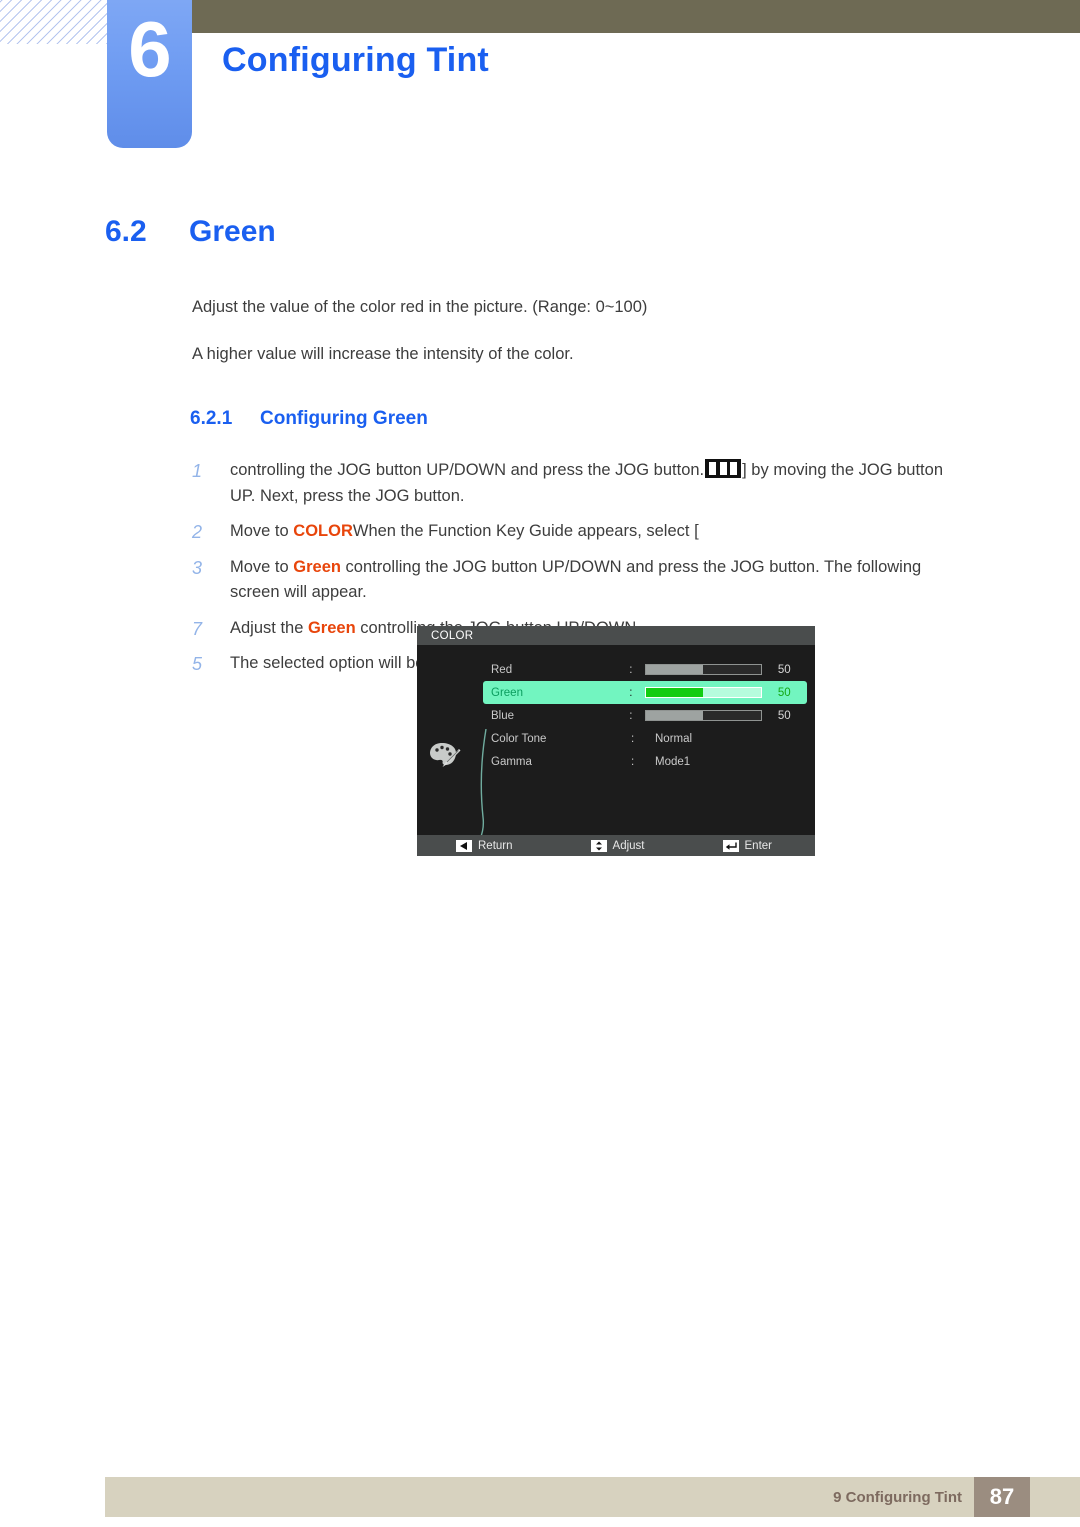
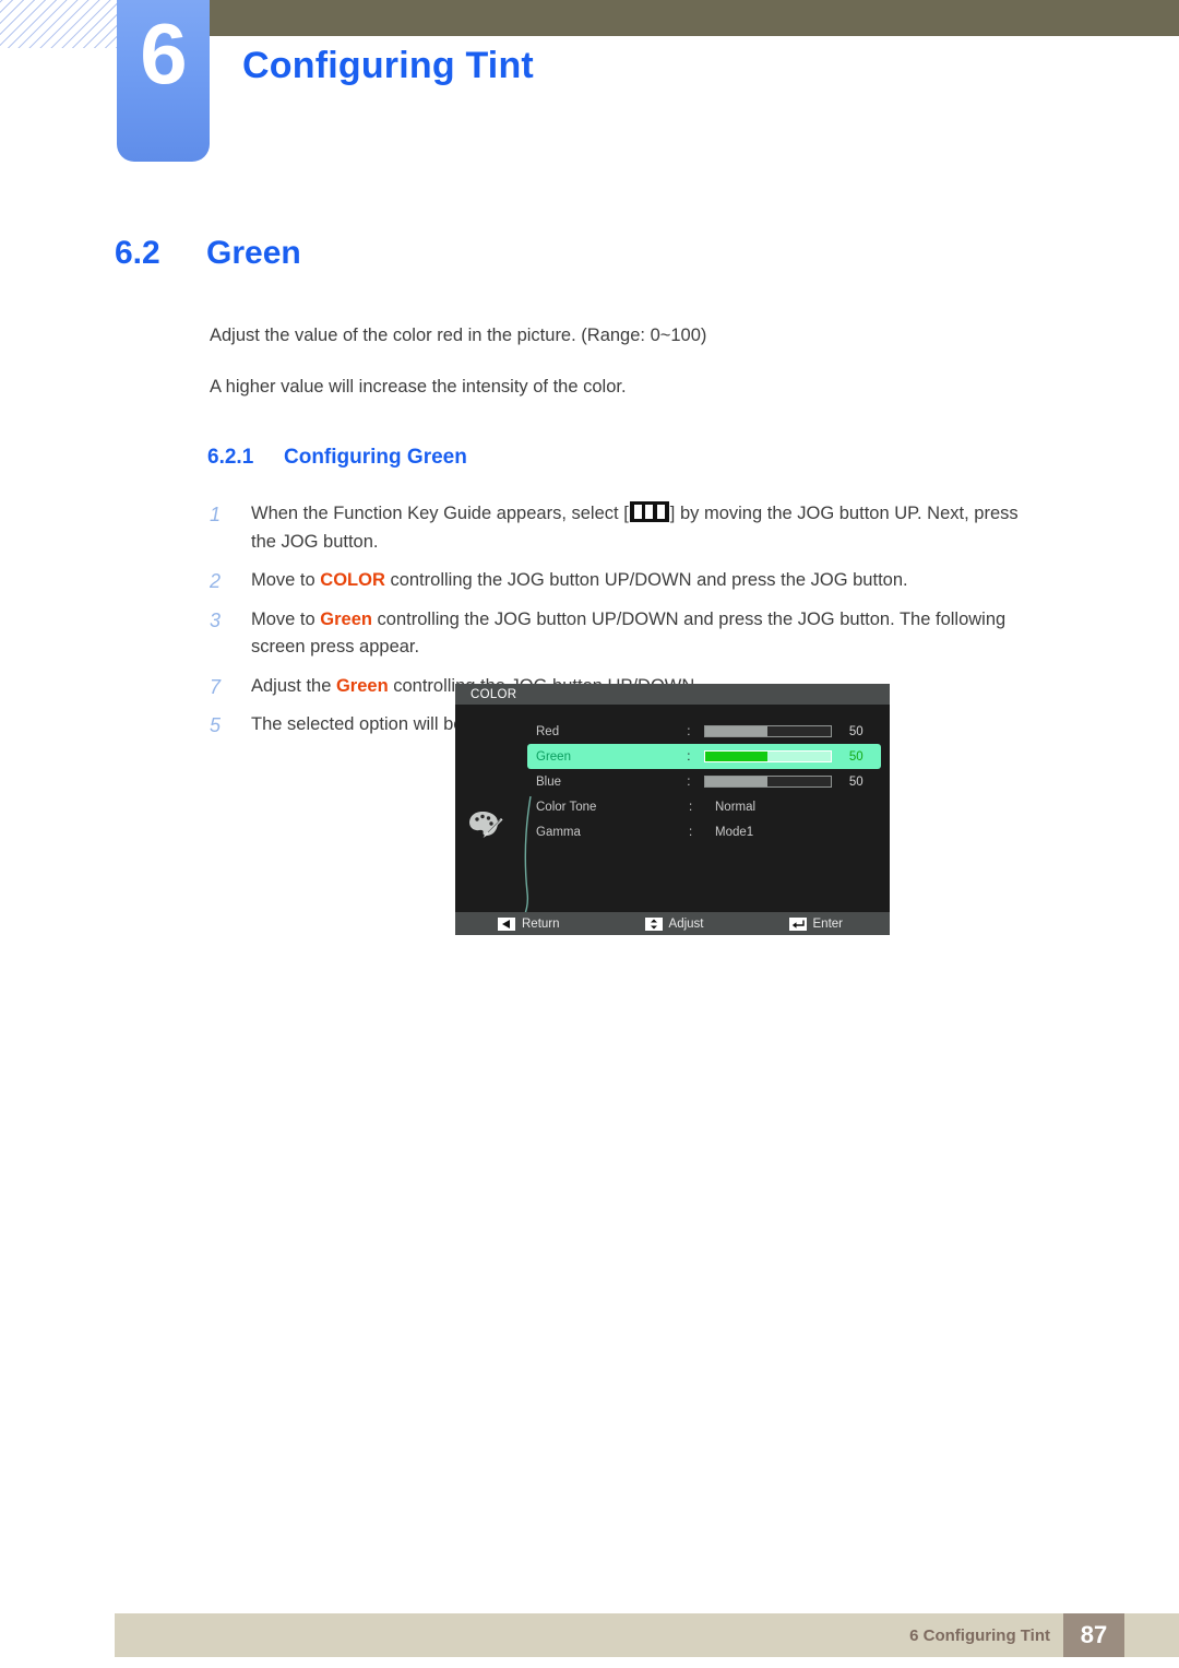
  6
  Configuring Tint
  6.2 Green
  Adjust the value of the color red in the picture. (Range: 0~100)
  A higher value will increase the intensity of the color.
  6.2.1 Configuring Green
  1
- controlling the JOG button UP/DOWN and press the JOG button. ] by moving the JOG button UP. Next, press the JOG button.
+ When the Function Key Guide appears, select [ ] by moving the JOG button UP. Next, press the JOG button.
  2
- Move to COLORWhen the Function Key Guide appears, select [
+ Move to COLOR controlling the JOG button UP/DOWN and press the JOG button.
  3
- Move to Green controlling the JOG button UP/DOWN and press the JOG button. The following screen will appear.
+ Move to Green controlling the JOG button UP/DOWN and press the JOG button. The following screen press appear.
  7
  5
  The selected option will b
  COLOR
  Red
  :
  50
  Green
  :
  50
  Blue
  :
  50
  Color Tone
  :
  Normal
  Gamma
  :
  Mode1
  Return
  Adjust
  Enter
- 9 Configuring Tint
+ 6 Configuring Tint
  87
